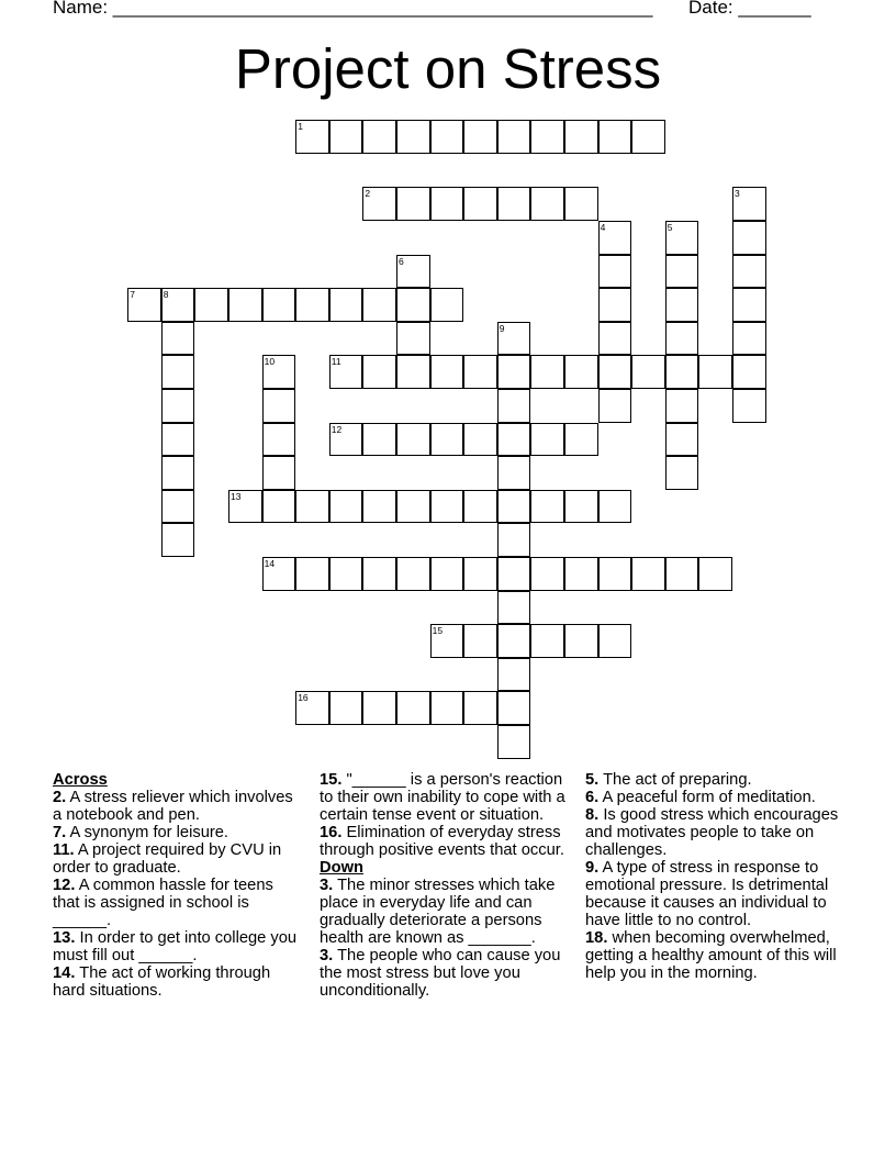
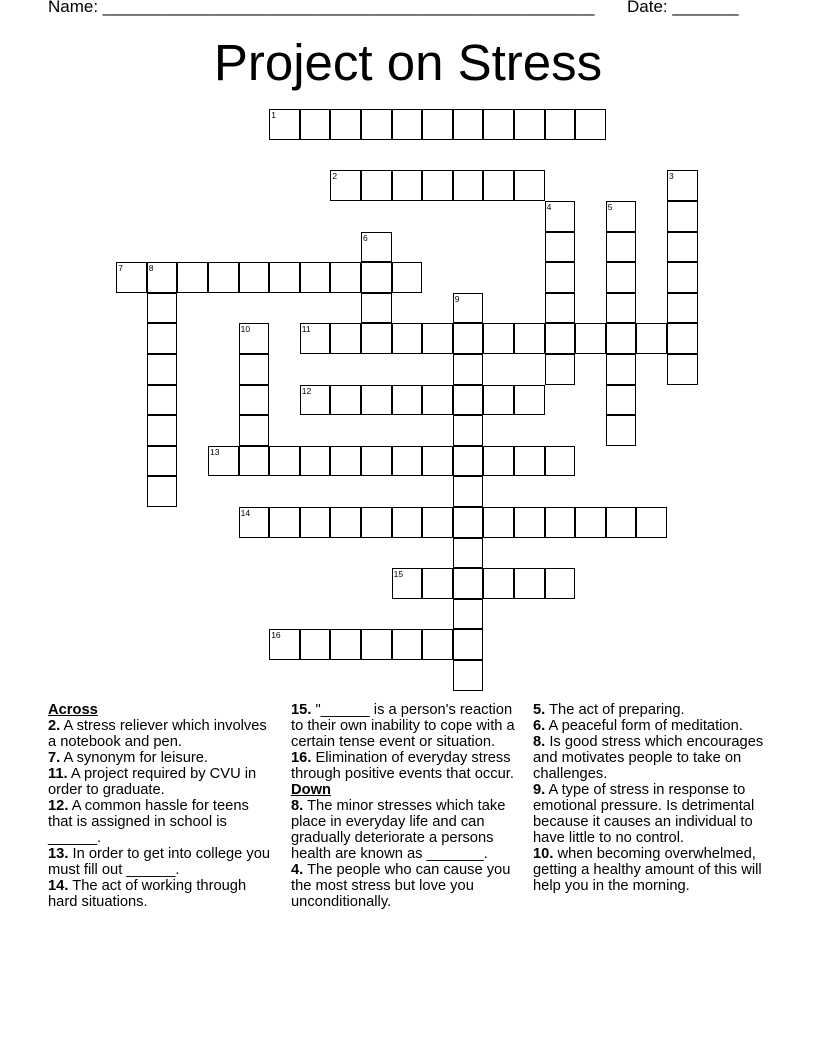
  Name: ____________________________________________________
  Date: _______
  Project on Stress
  1
  2
  3
  4
  5
  6
  7
  8
  9
  10
  11
  12
  13
  14
  15
  16
  Across
  2. A stress reliever which involves a notebook and pen.
  7. A synonym for leisure.
  11. A project required by CVU in order to graduate.
  12. A common hassle for teens that is assigned in school is ______.
  13. In order to get into college you must fill out ______.
  14. The act of working through hard situations.
  15. "______ is a person's reaction to their own inability to cope with a certain tense event or situation.
  16. Elimination of everyday stress through positive events that occur.
  Down
- 3. The minor stresses which take place in everyday life and can gradually deteriorate a persons health are known as _______.
+ 8. The minor stresses which take place in everyday life and can gradually deteriorate a persons health are known as _______.
- 3. The people who can cause you the most stress but love you unconditionally.
+ 4. The people who can cause you the most stress but love you unconditionally.
  5. The act of preparing.
  6. A peaceful form of meditation.
  8. Is good stress which encourages and motivates people to take on challenges.
  9. A type of stress in response to emotional pressure. Is detrimental because it causes an individual to have little to no control.
- 18. when becoming overwhelmed, getting a healthy amount of this will help you in the morning.
+ 10. when becoming overwhelmed, getting a healthy amount of this will help you in the morning.
